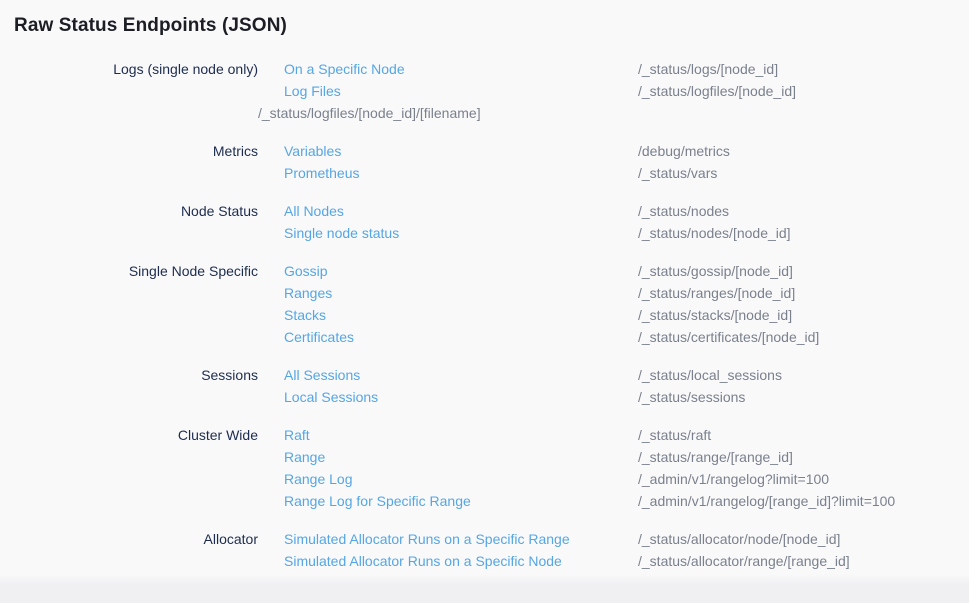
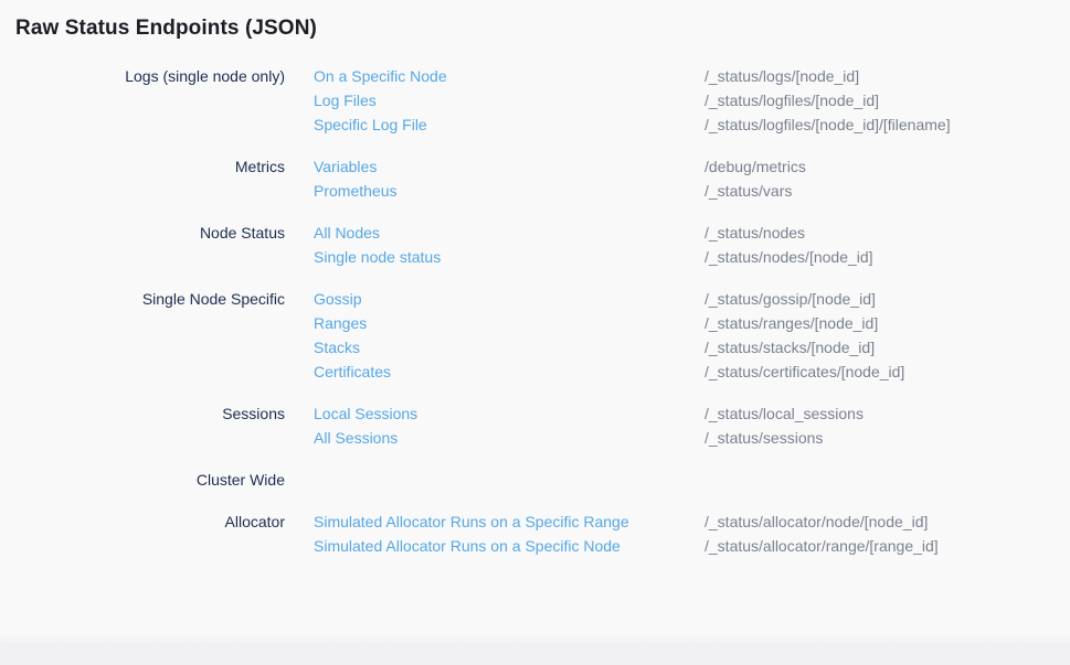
  Raw Status Endpoints (JSON)
  Logs (single node only)
  On a Specific Node
  /_status/logs/[node_id]
  Log Files
  /_status/logfiles/[node_id]
+ Specific Log File
  /_status/logfiles/[node_id]/[filename]
  Metrics
  Variables
  /debug/metrics
  Prometheus
  /_status/vars
  Node Status
  All Nodes
  /_status/nodes
  Single node status
  /_status/nodes/[node_id]
  Single Node Specific
  Gossip
  /_status/gossip/[node_id]
  Ranges
  /_status/ranges/[node_id]
  Stacks
  /_status/stacks/[node_id]
  Certificates
  /_status/certificates/[node_id]
  Sessions
- All Sessions
+ Local Sessions
  /_status/local_sessions
- Local Sessions
+ All Sessions
  /_status/sessions
  Cluster Wide
- Raft
- /_status/raft
- Range
- /_status/range/[range_id]
- Range Log
- /_admin/v1/rangelog?limit=100
- Range Log for Specific Range
- /_admin/v1/rangelog/[range_id]?limit=100
  Allocator
  Simulated Allocator Runs on a Specific Range
  /_status/allocator/node/[node_id]
  Simulated Allocator Runs on a Specific Node
  /_status/allocator/range/[range_id]
